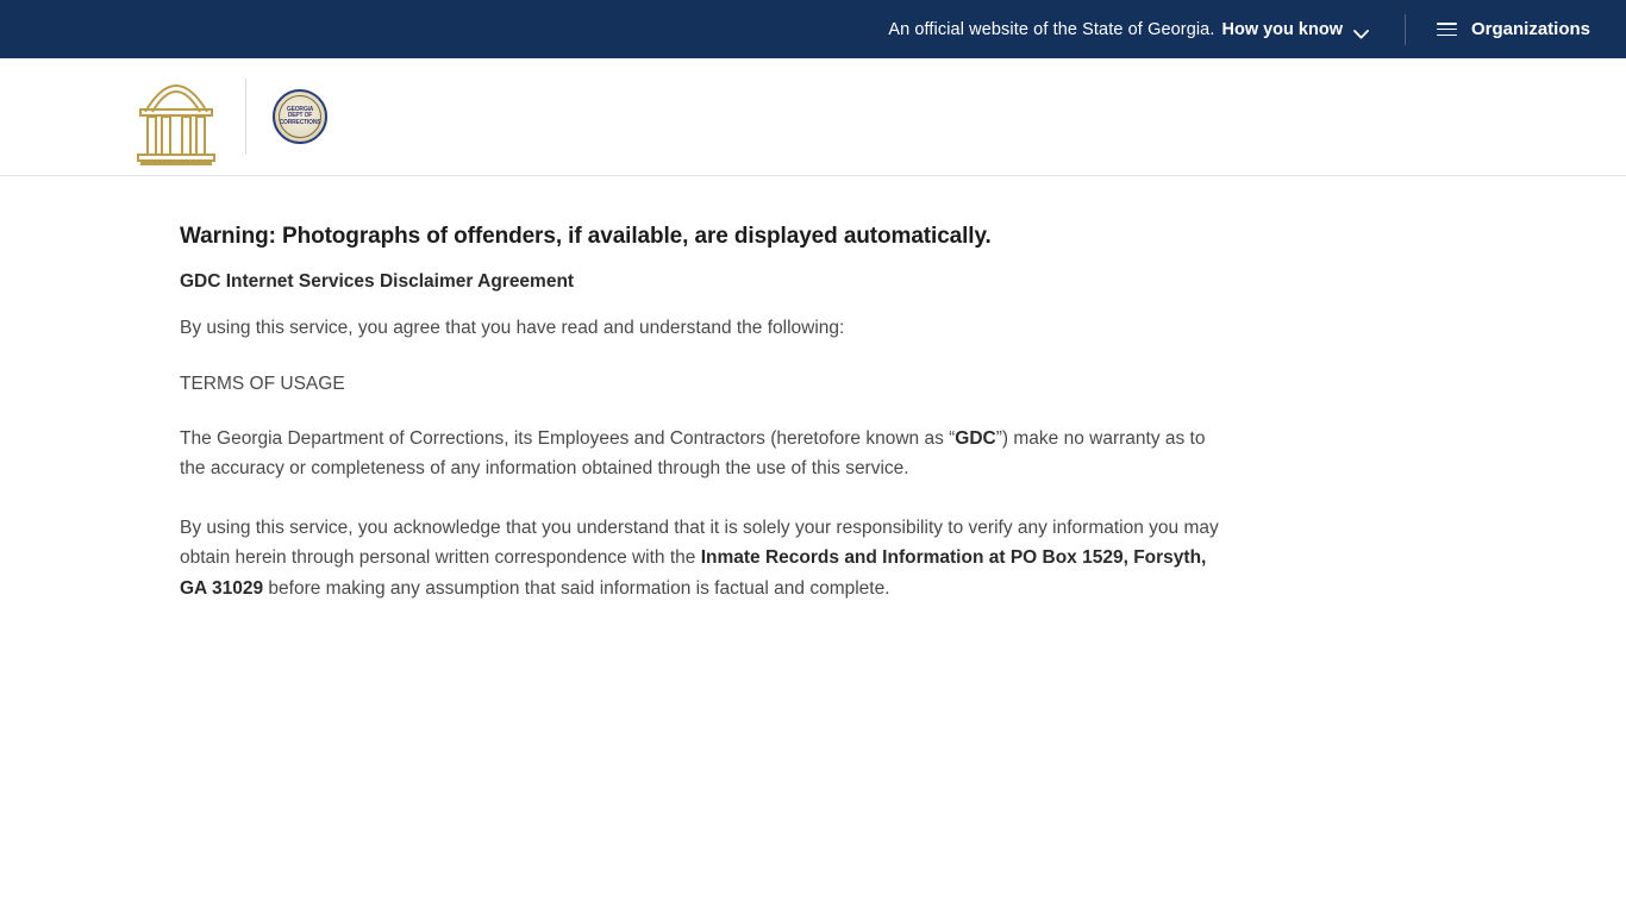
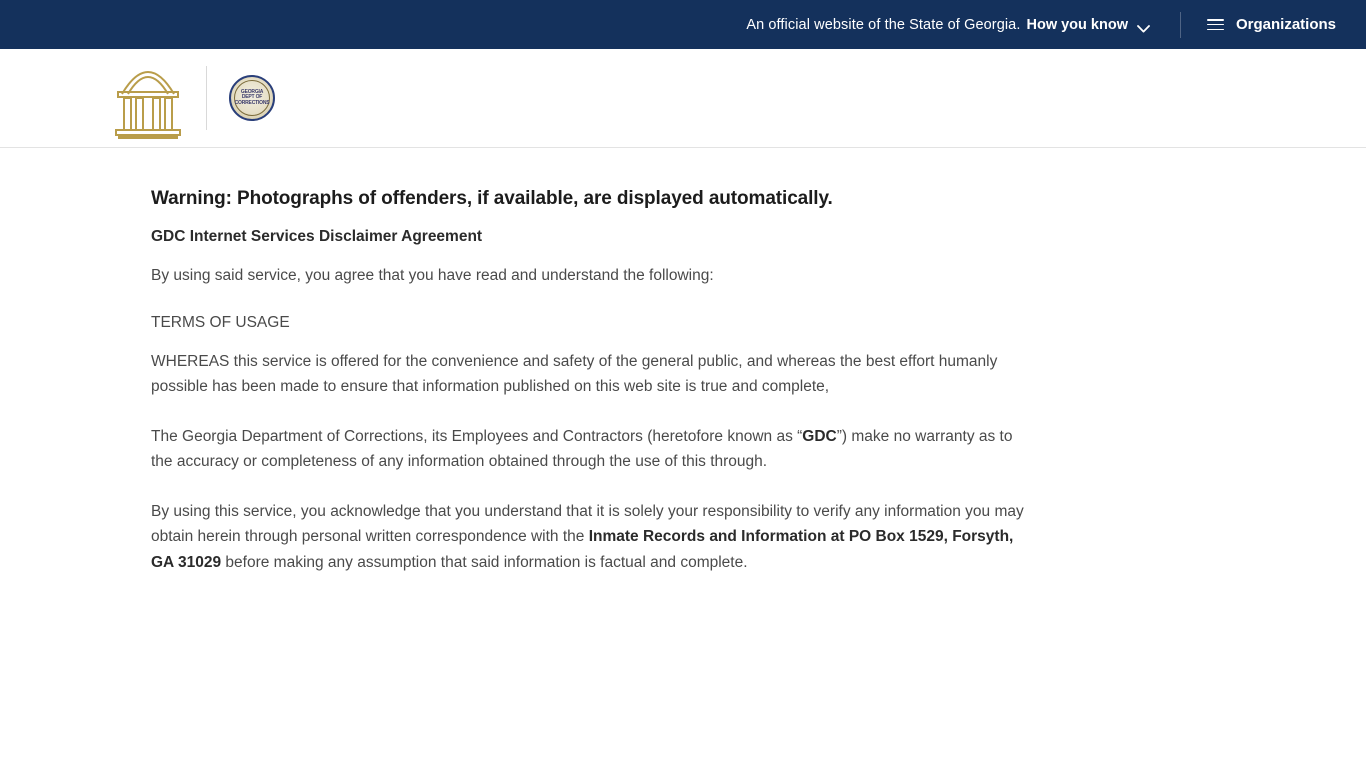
  An official website of the State of Georgia.
  How you know
  Organizations
  Warning: Photographs of offenders, if available, are displayed automatically.
  GDC Internet Services Disclaimer Agreement
- By using this service, you agree that you have read and understand the following:
+ By using said service, you agree that you have read and understand the following:
  TERMS OF USAGE
+ WHEREAS this service is offered for the convenience and safety of the general public, and whereas the best effort humanly possible has been made to ensure that information published on this web site is true and complete,
- The Georgia Department of Corrections, its Employees and Contractors (heretofore known as “GDC”) make no warranty as to the accuracy or completeness of any information obtained through the use of this service.
+ The Georgia Department of Corrections, its Employees and Contractors (heretofore known as “GDC”) make no warranty as to the accuracy or completeness of any information obtained through the use of this through.
  By using this service, you acknowledge that you understand that it is solely your responsibility to verify any information you may obtain herein through personal written correspondence with the Inmate Records and Information at PO Box 1529, Forsyth, GA 31029 before making any assumption that said information is factual and complete.
